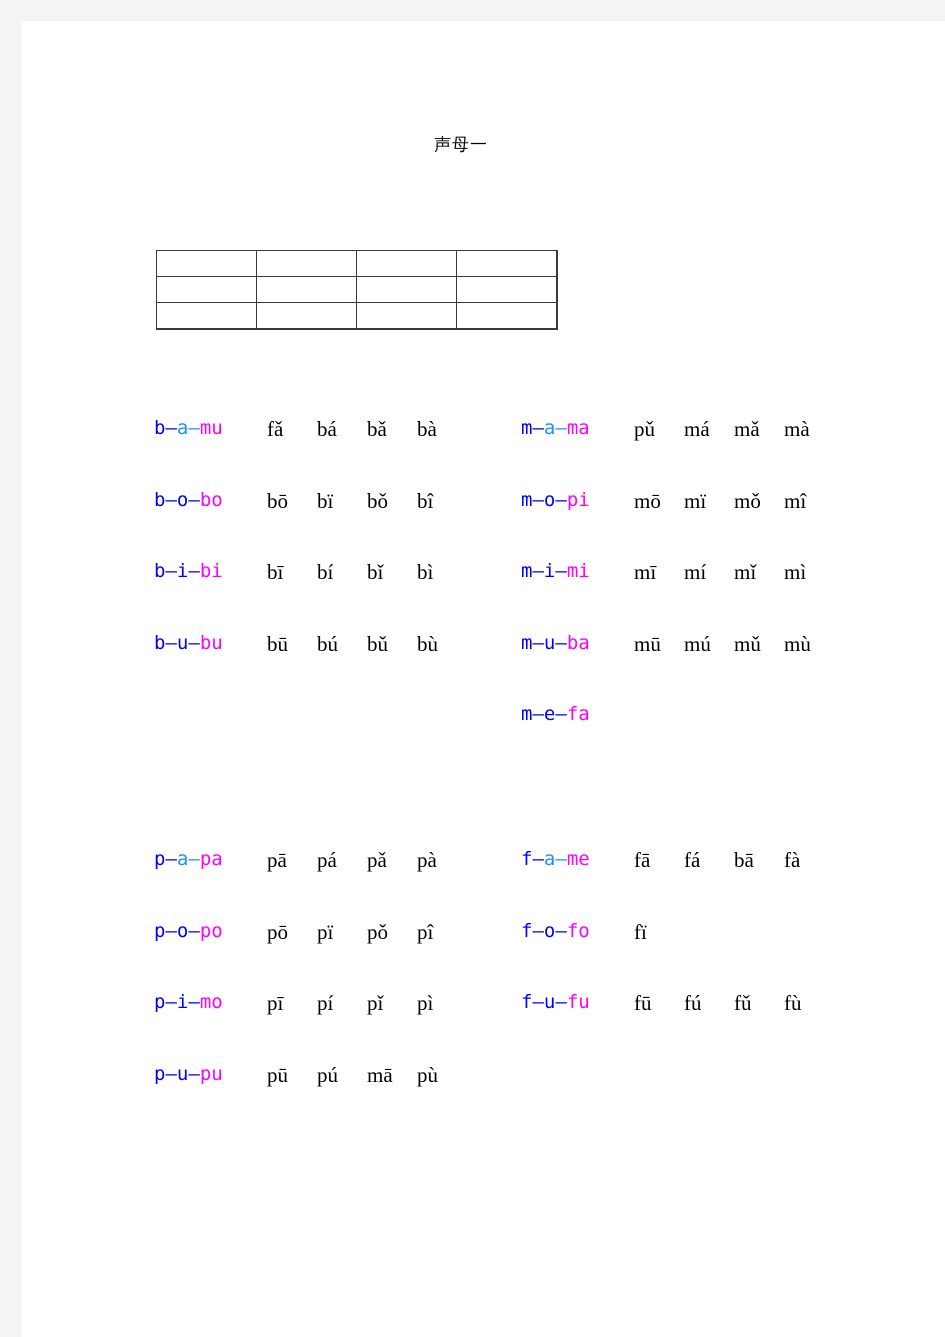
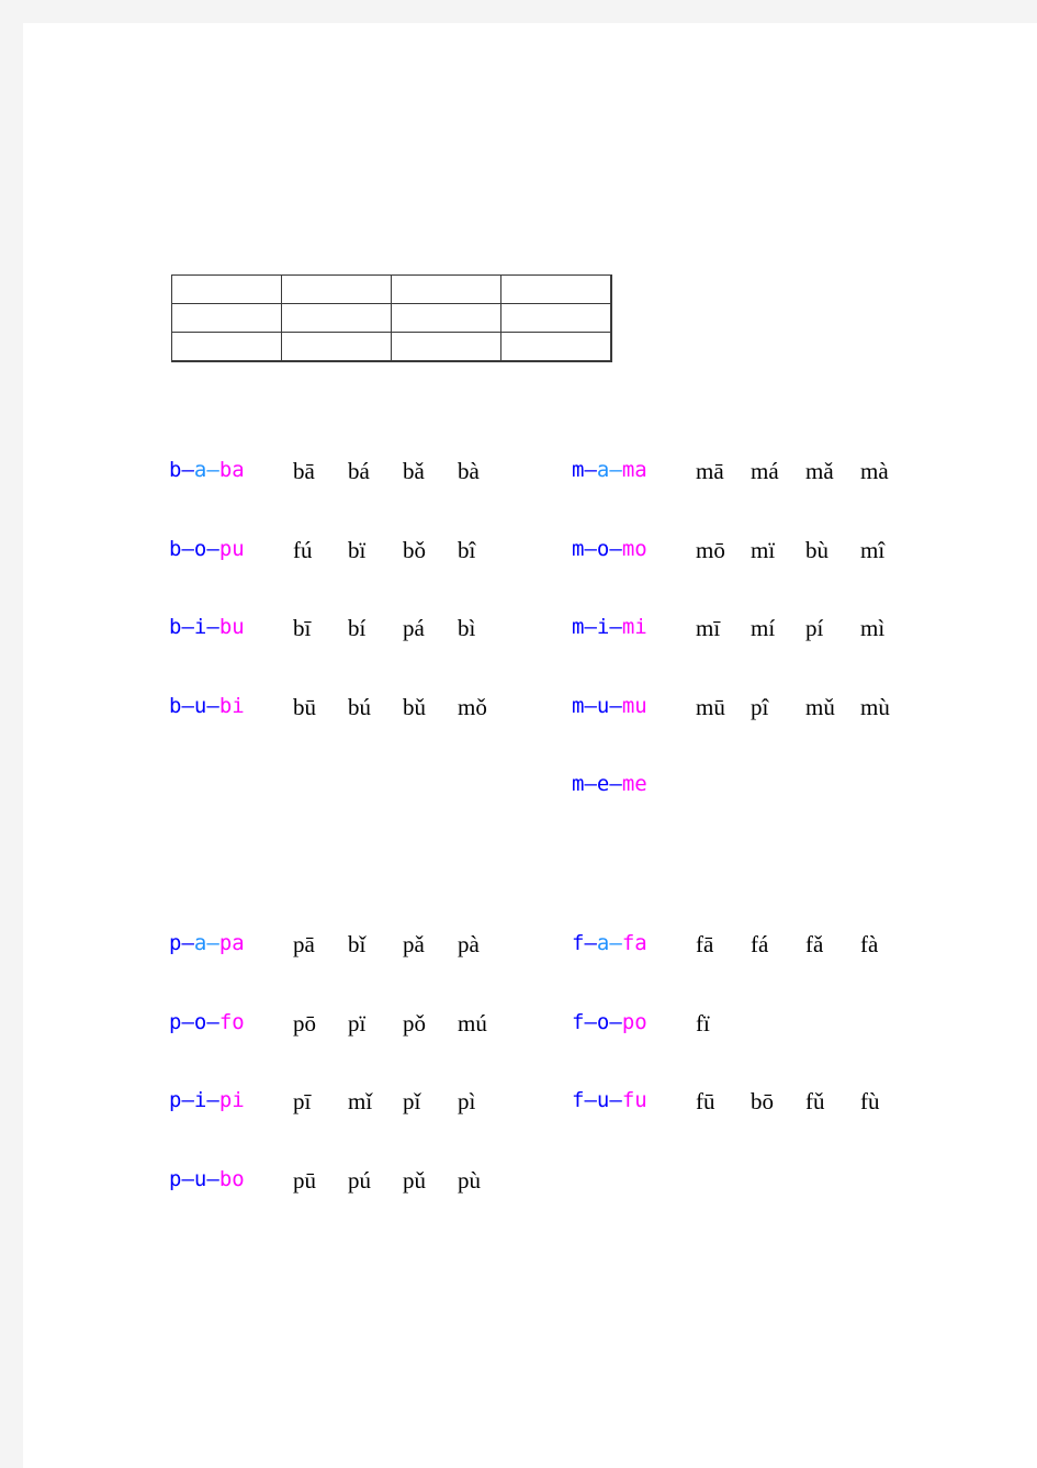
- 声母一
- b–a–mu
+ b–a–ba
- fǎ bá bǎ bà
+ bā bá bǎ bà
- b–o–bo
+ b–o–pu
- bō bï bǒ bî
+ fú bï bǒ bî
- b–i–bi
+ b–i–bu
- bī bí bǐ bì
+ bī bí pá bì
- b–u–bu
+ b–u–bi
- bū bú bǔ bù
+ bū bú bǔ mǒ
  m–a–ma
- pǔ má mǎ mà
+ mā má mǎ mà
- m–o–pi
+ m–o–mo
- mō mï mǒ mî
+ mō mï bù mî
  m–i–mi
- mī mí mǐ mì
+ mī mí pí mì
- m–u–ba
+ m–u–mu
- mū mú mǔ mù
+ mū pî mǔ mù
- m–e–fa
+ m–e–me
  p–a–pa
- pā pá pǎ pà
+ pā bǐ pǎ pà
- p–o–po
+ p–o–fo
- pō pï pǒ pî
+ pō pï pǒ mú
- p–i–mo
+ p–i–pi
- pī pí pǐ pì
+ pī mǐ pǐ pì
- p–u–pu
+ p–u–bo
- pū pú mā pù
+ pū pú pǔ pù
- f–a–me
+ f–a–fa
- fā fá bā fà
+ fā fá fǎ fà
- f–o–fo
+ f–o–po
  fï
  f–u–fu
- fū fú fǔ fù
+ fū bō fǔ fù
